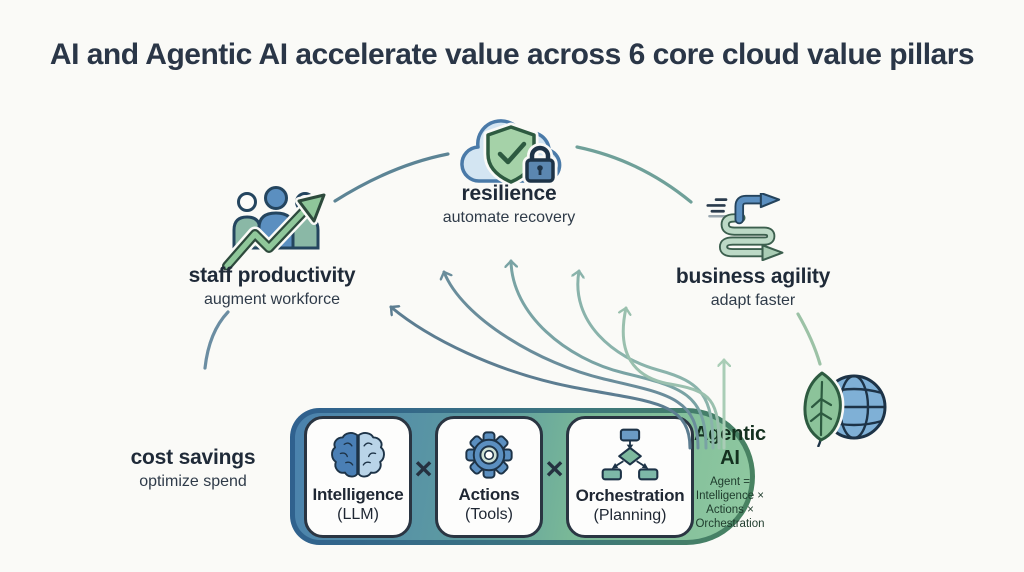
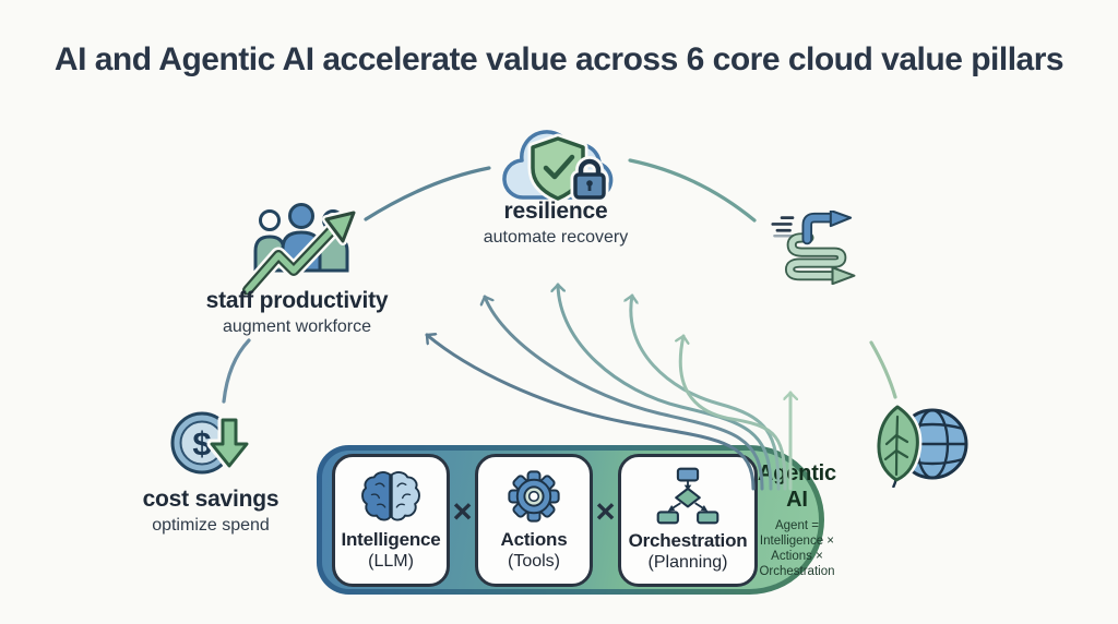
  AI and Agentic AI accelerate value across 6 core cloud value pillars
+ $
  cost savings
  optimize spend
  staff productivity
  augment workforce
  resilience
  automate recovery
- business agility
- adapt faster
  Intelligence
  (LLM)
  ×
  Actions
  (Tools)
  ×
  Orchestration
  (Planning)
  Agentic AI
  Agent =
  Intelligence ×
  Actions ×
  Orchestration
